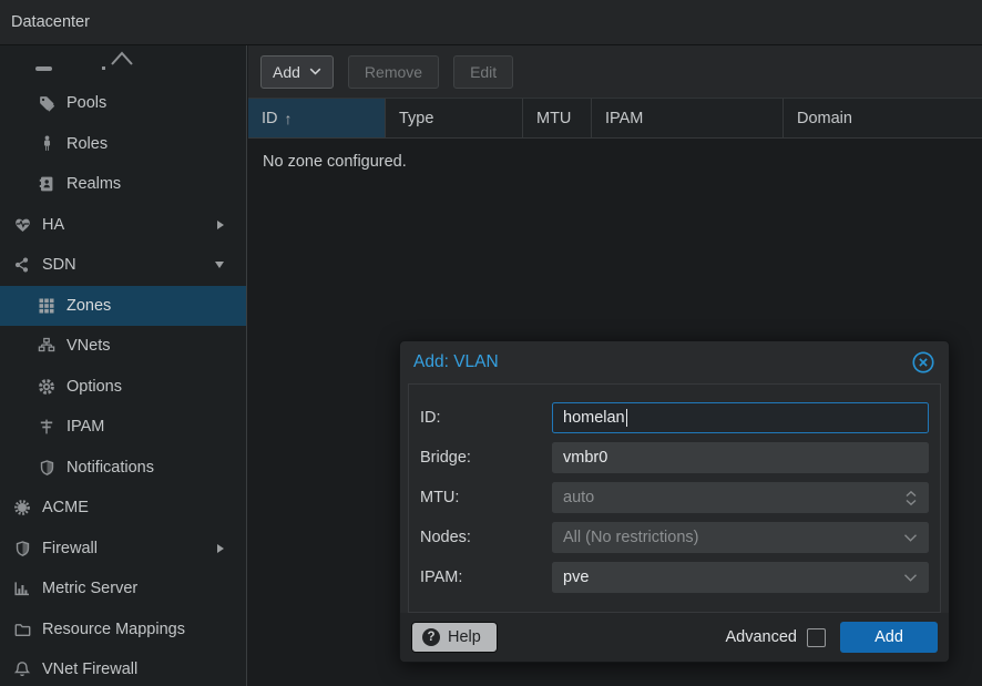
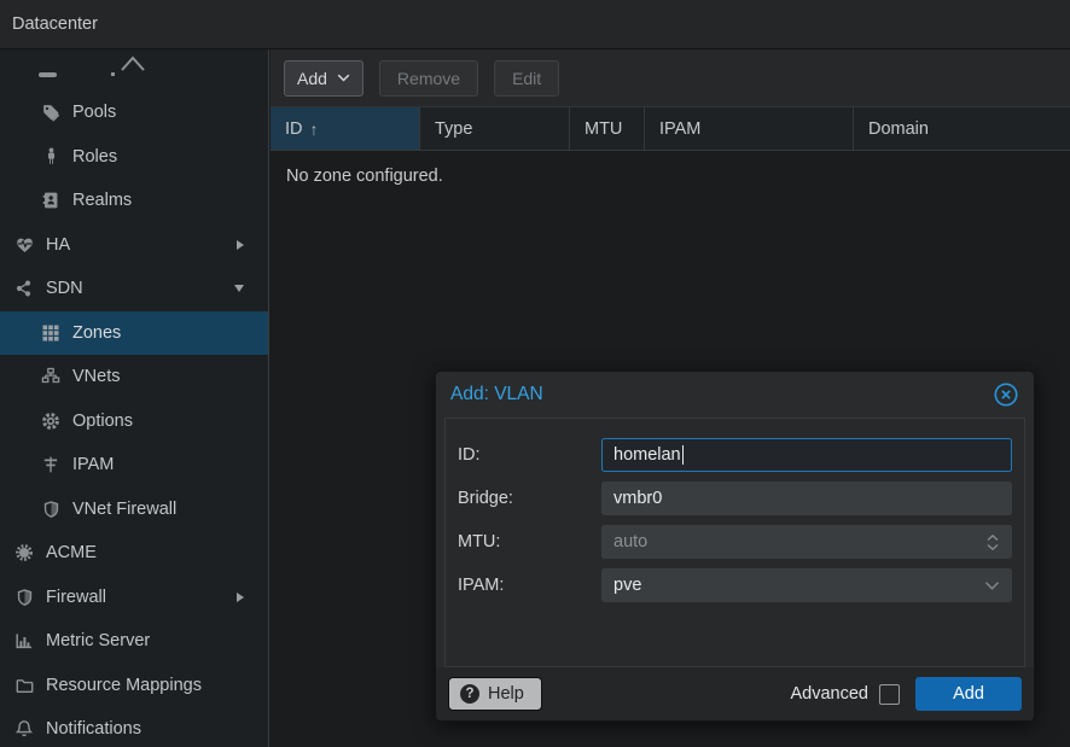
  Datacenter
  Pools
  Roles
  Realms
  HA
  SDN
  Zones
  VNets
  Options
  IPAM
- Notifications
+ VNet Firewall
  ACME
  Firewall
  Metric Server
  Resource Mappings
- VNet Firewall
+ Notifications
  Add
  Remove
  Edit
  ID
  ↑
  Type
  MTU
  IPAM
  Domain
  No zone configured.
  Add: VLAN
  ID:
  homelan
  Bridge:
  vmbr0
  MTU:
  auto
- Nodes:
- All (No restrictions)
  IPAM:
  pve
  ?
  Help
  Advanced
  Add
